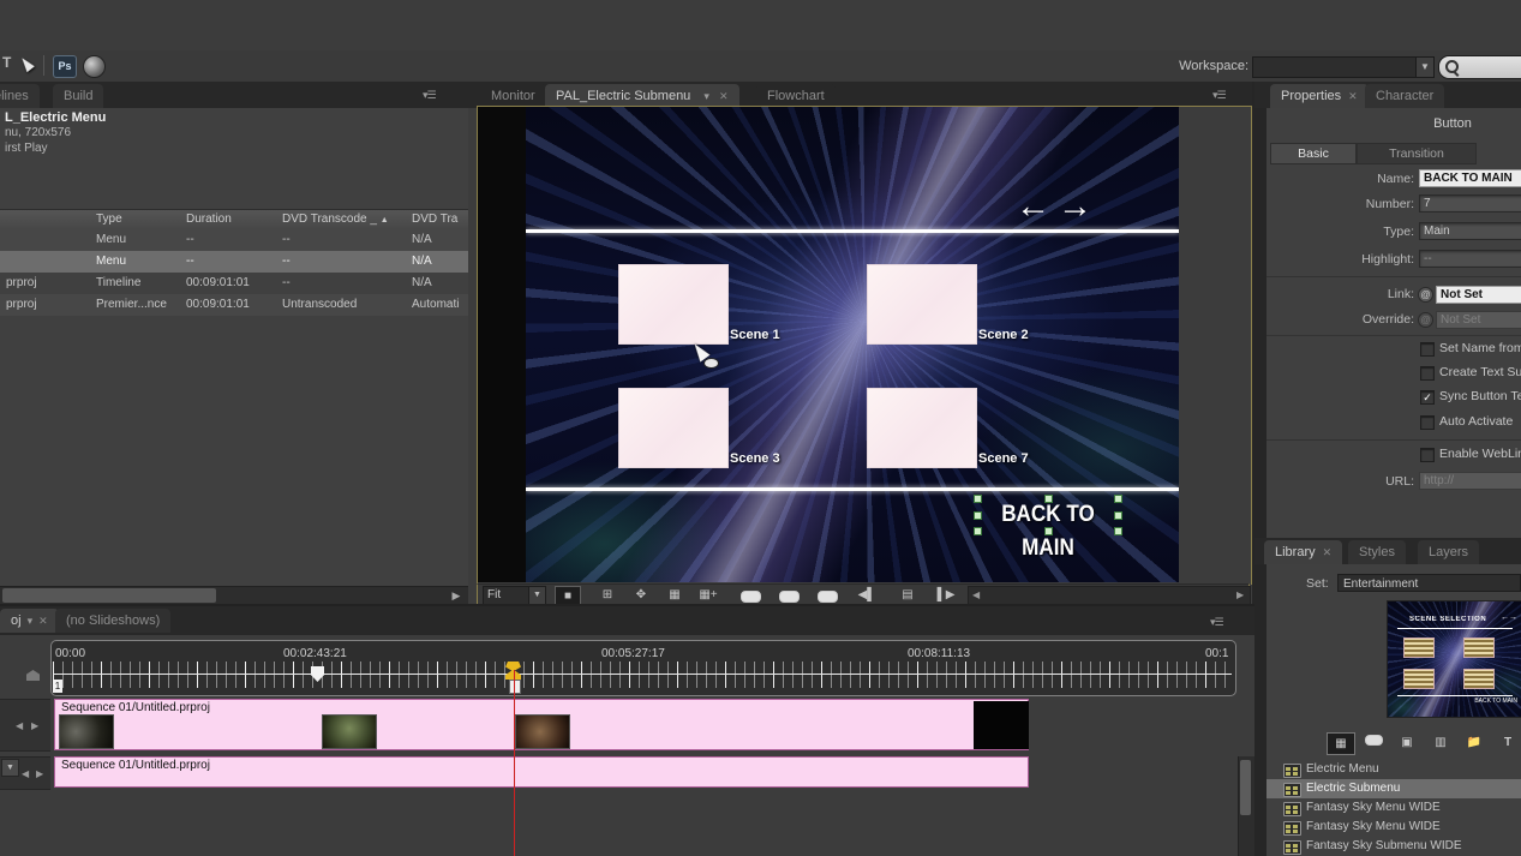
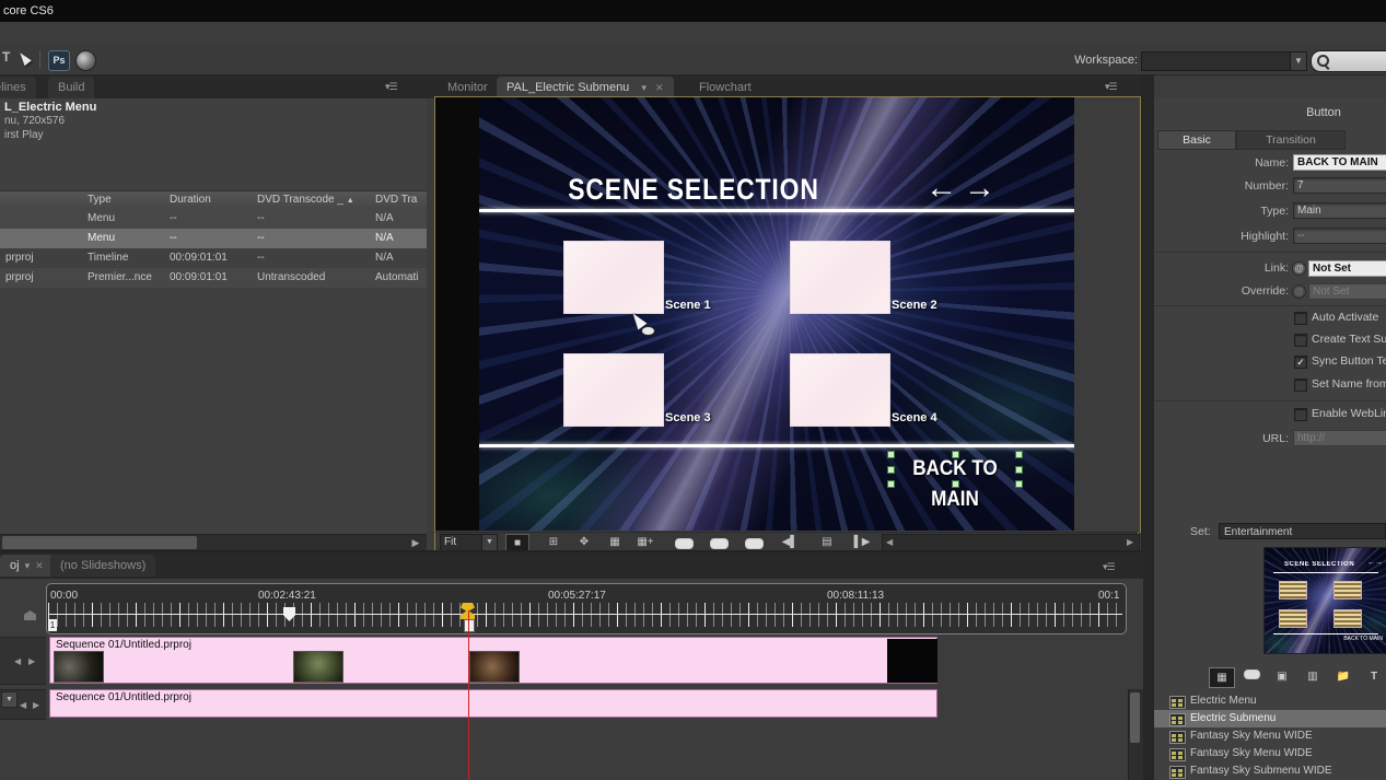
+ core CS6
  T
  Ps
  Workspace:
  ▼
  lines
  Build
  ▾☰
  L_Electric Menu
  nu, 720x576
  irst Play
  Type
  Duration
  DVD Transcode _
  DVD Tra
  Menu
  --
  --
  N/A
  Menu
  --
  --
  N/A
  prproj
  Timeline
  00:09:01:01
  --
  N/A
  prproj
  Premier...nce
  00:09:01:01
  Untranscoded
  Automati
  ▶
  Monitor
  PAL_Electric Submenu ▾ ✕
  Flowchart
  ▾☰
+ SCENE SELECTION
  ←→
  Scene 1
  Scene 2
  Scene 3
- Scene 7
+ Scene 4
  BACK TO MAIN
  Fit
  ■
  ⊞
  ✥
  ▦
  ▦+
  ◀▌
  ▤
  ▌▶
  ◀
  ▶
- Properties ✕
- Character
  Button
  Basic
  Transition
  Name:
  BACK TO MAIN
  Number:
  7
  Type:
  Main
  Highlight:
  --
  Link:
  @
  Not Set
  Override:
  @
  Not Set
- Set Name from
+ Auto Activate
  Create Text Su
  ✓
  Sync Button T
- Auto Activate
+ Set Name from
  Enable WebLi
  URL:
  http://
- Library ✕
- Styles
- Layers
  Set:
  Entertainment
  ▦
  ▣
  ▥
  📁
  T
  Electric Menu
  Electric Submenu
  Fantasy Sky Menu WIDE
  Fantasy Sky Menu WIDE
  Fantasy Sky Submenu WIDE
  oj ▾ ✕
  (no Slideshows)
  ▾☰
  00:00
  00:02:43:21
  00:05:27:17
  00:08:11:13
  00:1
  1
  ◀
  ▶
  Sequence 01/Untitled.prproj
  ◀
  ▶
  Sequence 01/Untitled.prproj
